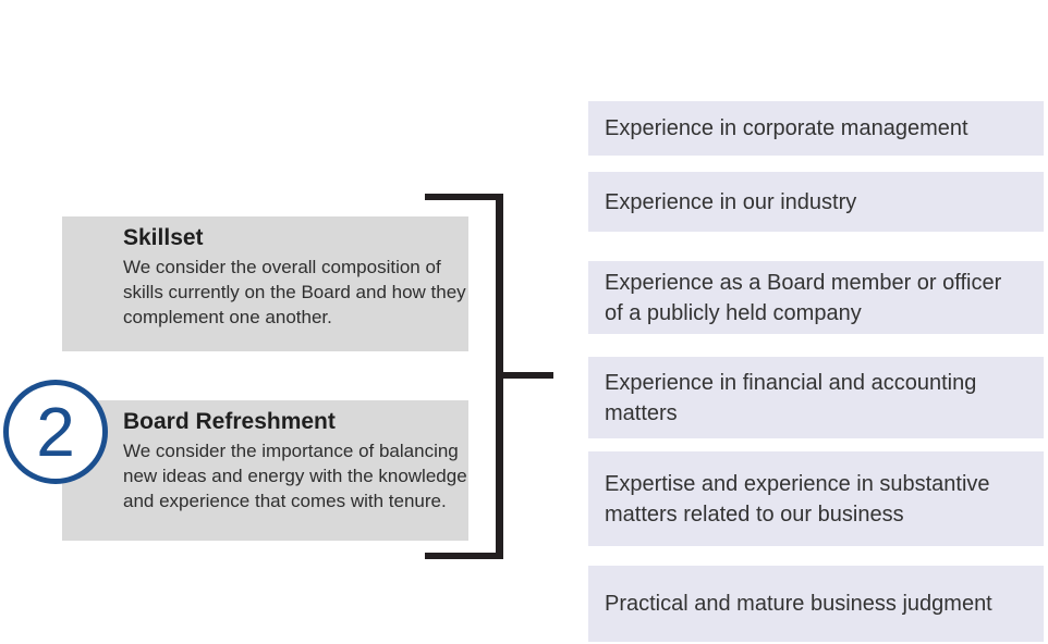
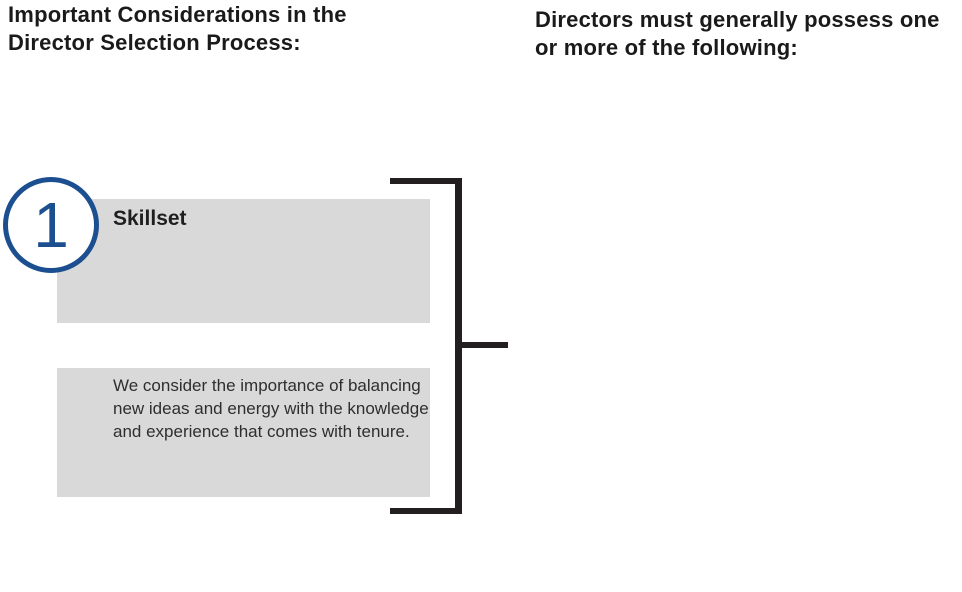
+ Important Considerations in the Director Selection Process:
+ Directors must generally possess one or more of the following:
+ 1
  Skillset
- We consider the overall composition of skills currently on the Board and how they complement one another.
- 2
- Board Refreshment
  We consider the importance of balancing new ideas and energy with the knowledge and experience that comes with tenure.
- Experience in corporate management
- Experience in our industry
- Experience as a Board member or officer of a publicly held company
- Experience in financial and accounting matters
- Expertise and experience in substantive matters related to our business
- Practical and mature business judgment
